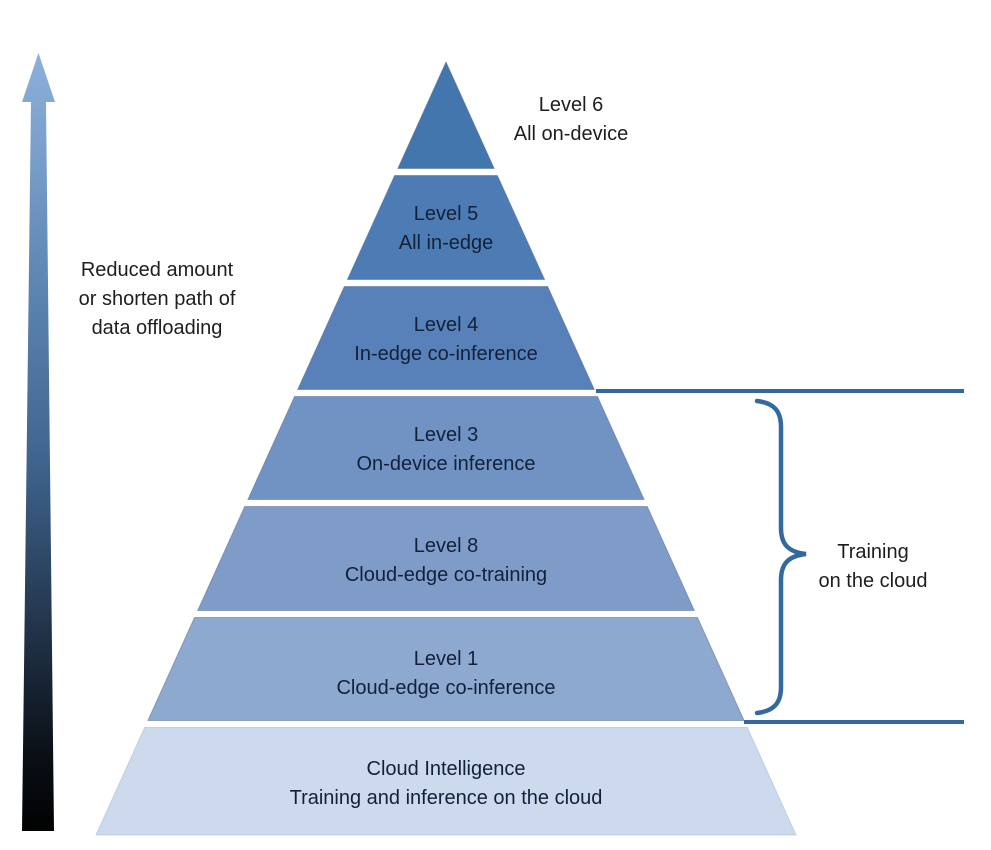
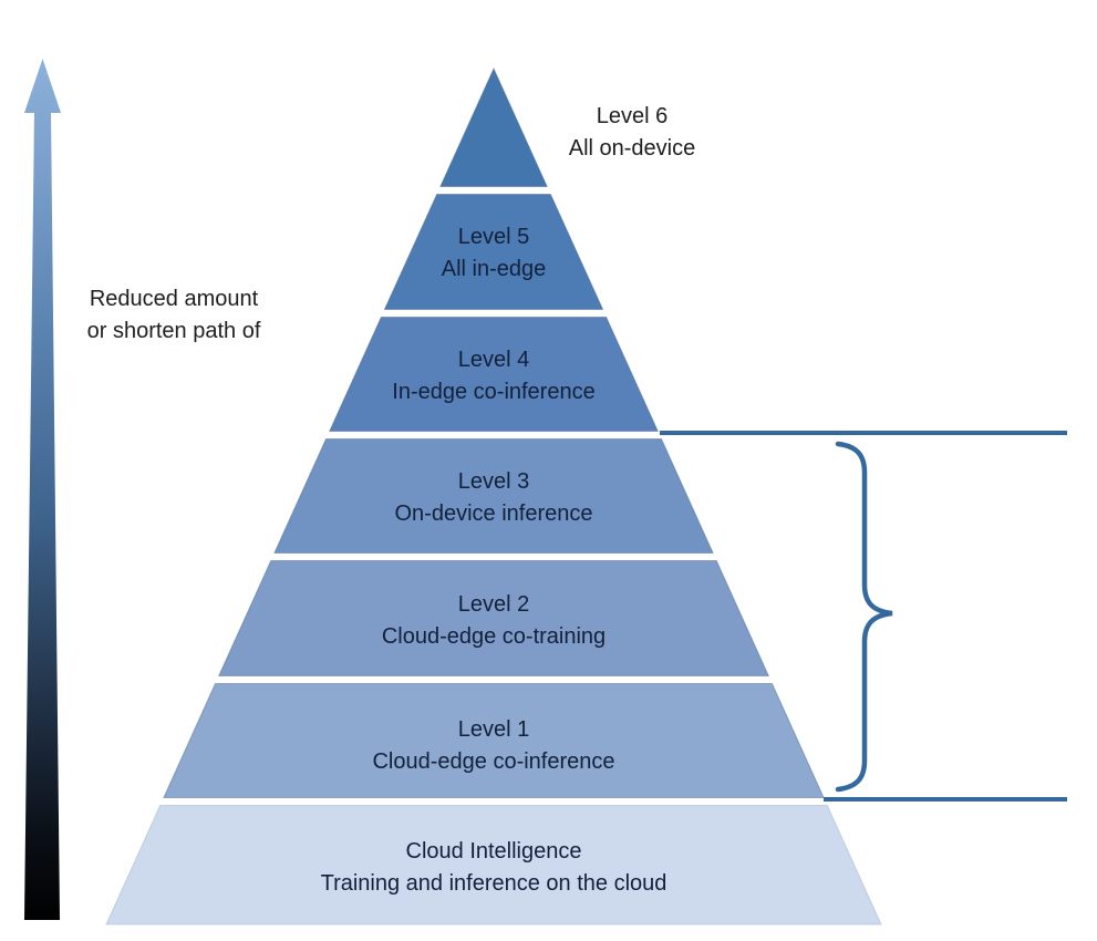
  Level 6
  All on-device
  Level 5
  All in-edge
  Level 4
  In-edge co-inference
  Level 3
  On-device inference
- Level 8
+ Level 2
  Cloud-edge co-training
  Level 1
  Cloud-edge co-inference
  Cloud Intelligence
  Training and inference on the cloud
  Reduced amount
  or shorten path of
- data offloading
- Training
- on the cloud
